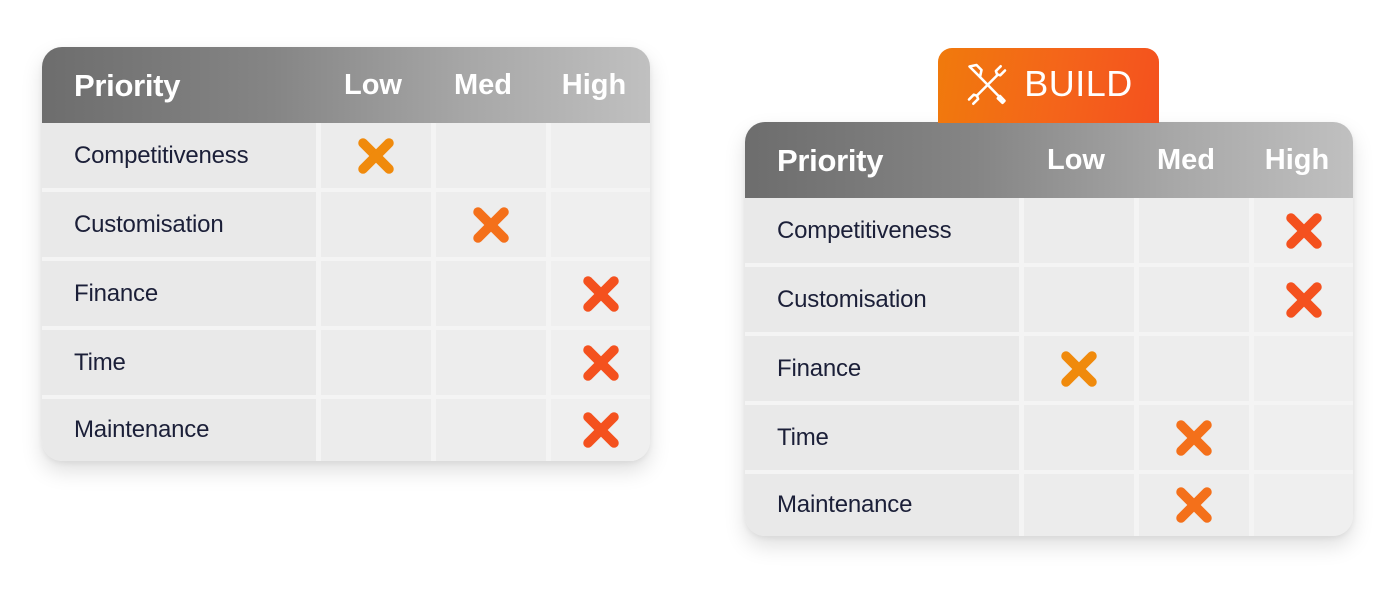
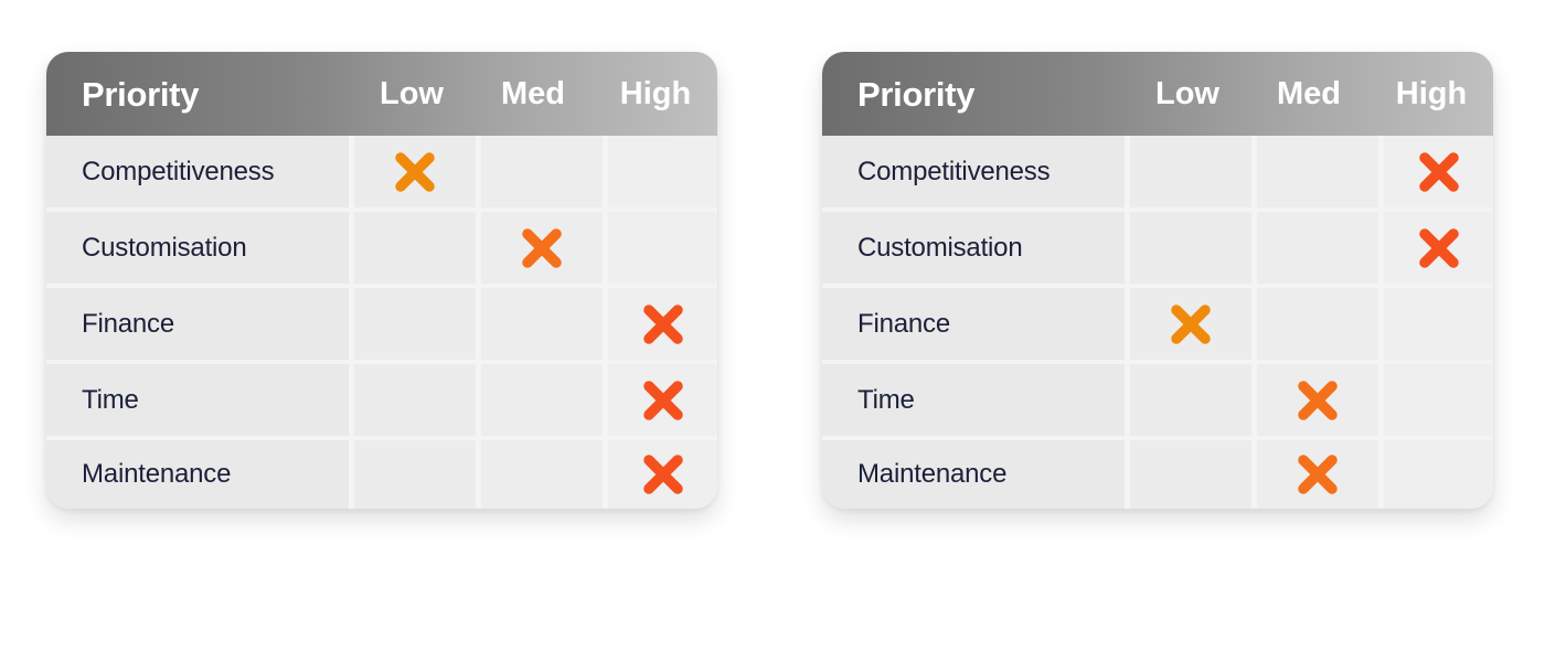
  Priority
  Low
  Med
  High
  Competitiveness
  Customisation
  Finance
  Time
  Maintenance
- BUILD
  Priority
  Low
  Med
  High
  Competitiveness
  Customisation
  Finance
  Time
  Maintenance
